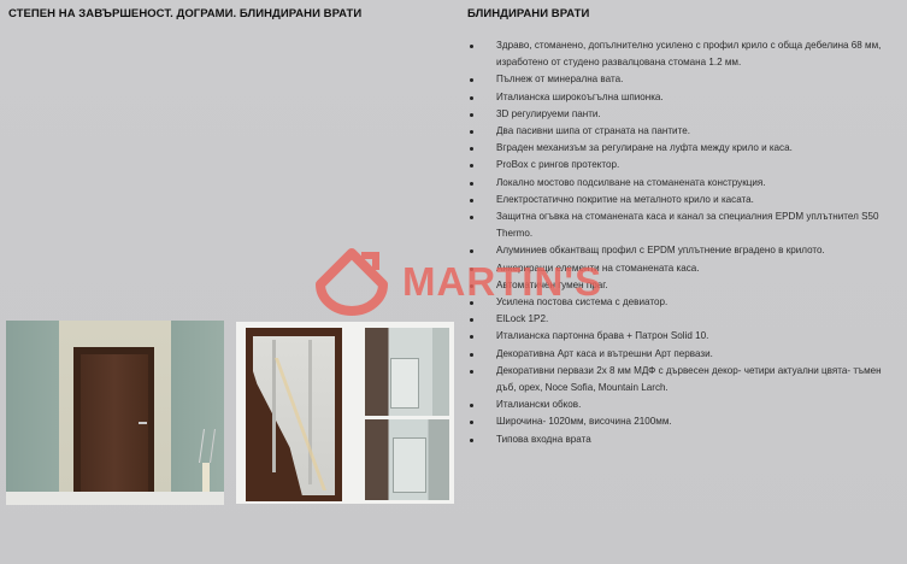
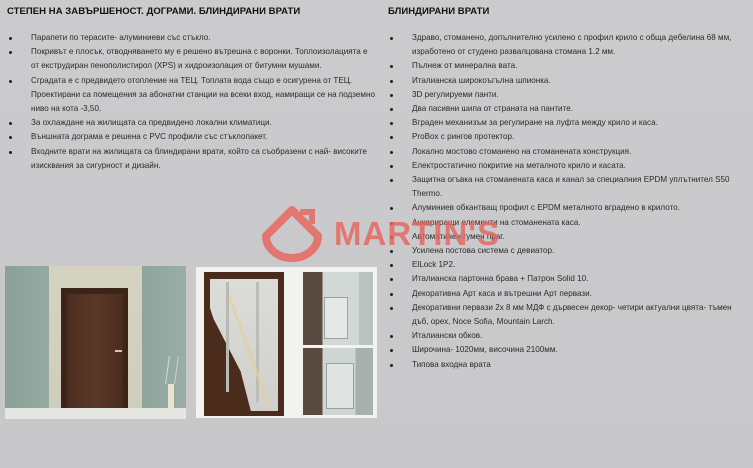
  СТЕПЕН НА ЗАВЪРШЕНОСТ. ДОГРАМИ. БЛИНДИРАНИ ВРАТИ
+ Парапети по терасите- алуминиеви със стъкло.
+ Покривът е плосък, отводняването му е решено вътрешна с воронки. Топлоизолацията е от екструдиран пенополистирол (XPS) и хидроизолация от битумни мушами.
+ Сградата е с предвидето отопление на ТЕЦ. Топлата вода също е осигурена от ТЕЦ. Проектирани са помещения за абонатни станции на всеки вход, намиращи се на подземно ниво на кота -3,50.
+ За охлаждане на жилищата са предвидено локални климатици.
+ Външната дограма е решена с PVC профили със стъклопакет.
+ Входните врати на жилищата са блиндирани врати, който са съобразени с най- високите изисквания за сигурност и дизайн.
  БЛИНДИРАНИ ВРАТИ
  Здраво, стоманено, допълнително усилено с профил крило с обща дебелина 68 мм, изработено от студено развалцована стомана 1.2 мм.
  Пълнеж от минерална вата.
  Италианска широкоъгълна шпионка.
  3D регулируеми панти.
  Два пасивни шипа от страната на пантите.
  Вграден механизъм за регулиране на луфта между крило и каса.
  ProBox с рингов протектор.
- Локално мостово подсилване на стоманената конструкция.
+ Локално мостово стоманено на стоманената конструкция.
  Електростатично покритие на металното крило и касата.
  Защитна огъвка на стоманената каса и канал за специалния EPDM уплътнител S50 Thermo.
- Алуминиев обкантващ профил с EPDM уплътнение вградено в крилото.
+ Алуминиев обкантващ профил с EPDM металното вградено в крилото.
  Анкериращи елементи на стоманената каса.
  Автоматичен гумен праг.
  Усилена постова система с девиатор.
  ElLock 1P2.
  Италианска партонна брава + Патрон Solid 10.
  Декоративна Арт каса и вътрешни Арт первази.
  Декоративни первази 2х 8 мм МДФ с дървесен декор- четири актуални цвята- тъмен дъб, орех, Noce Sofia, Mountain Larch.
  Италиански обков.
  Широчина- 1020мм, височина 2100мм.
  Типова входна врата
  MARTIN'S
